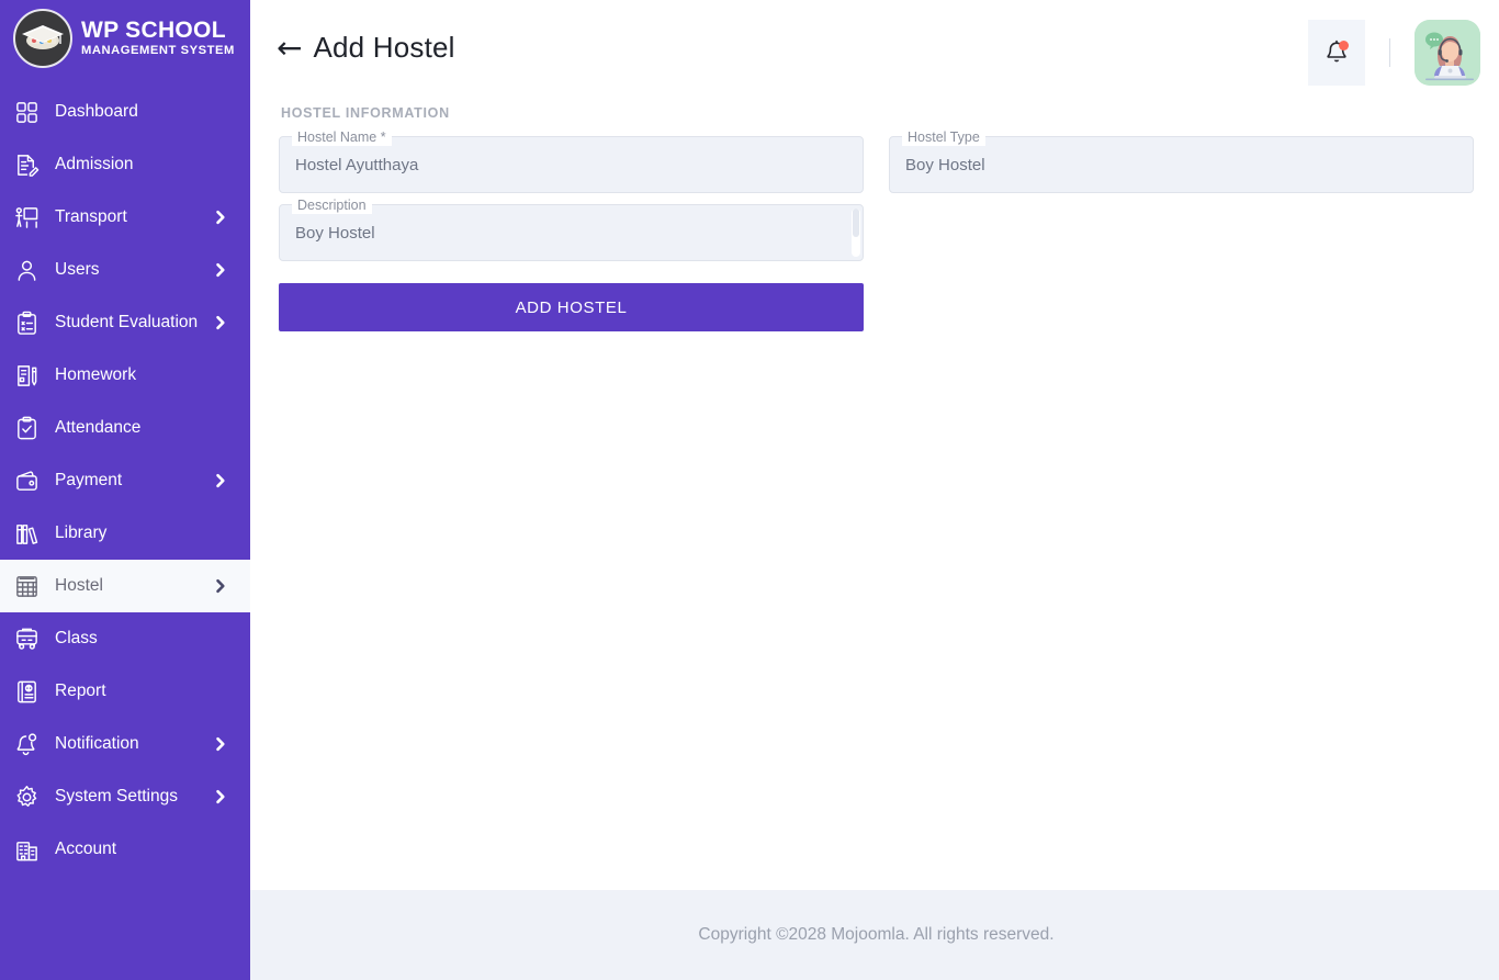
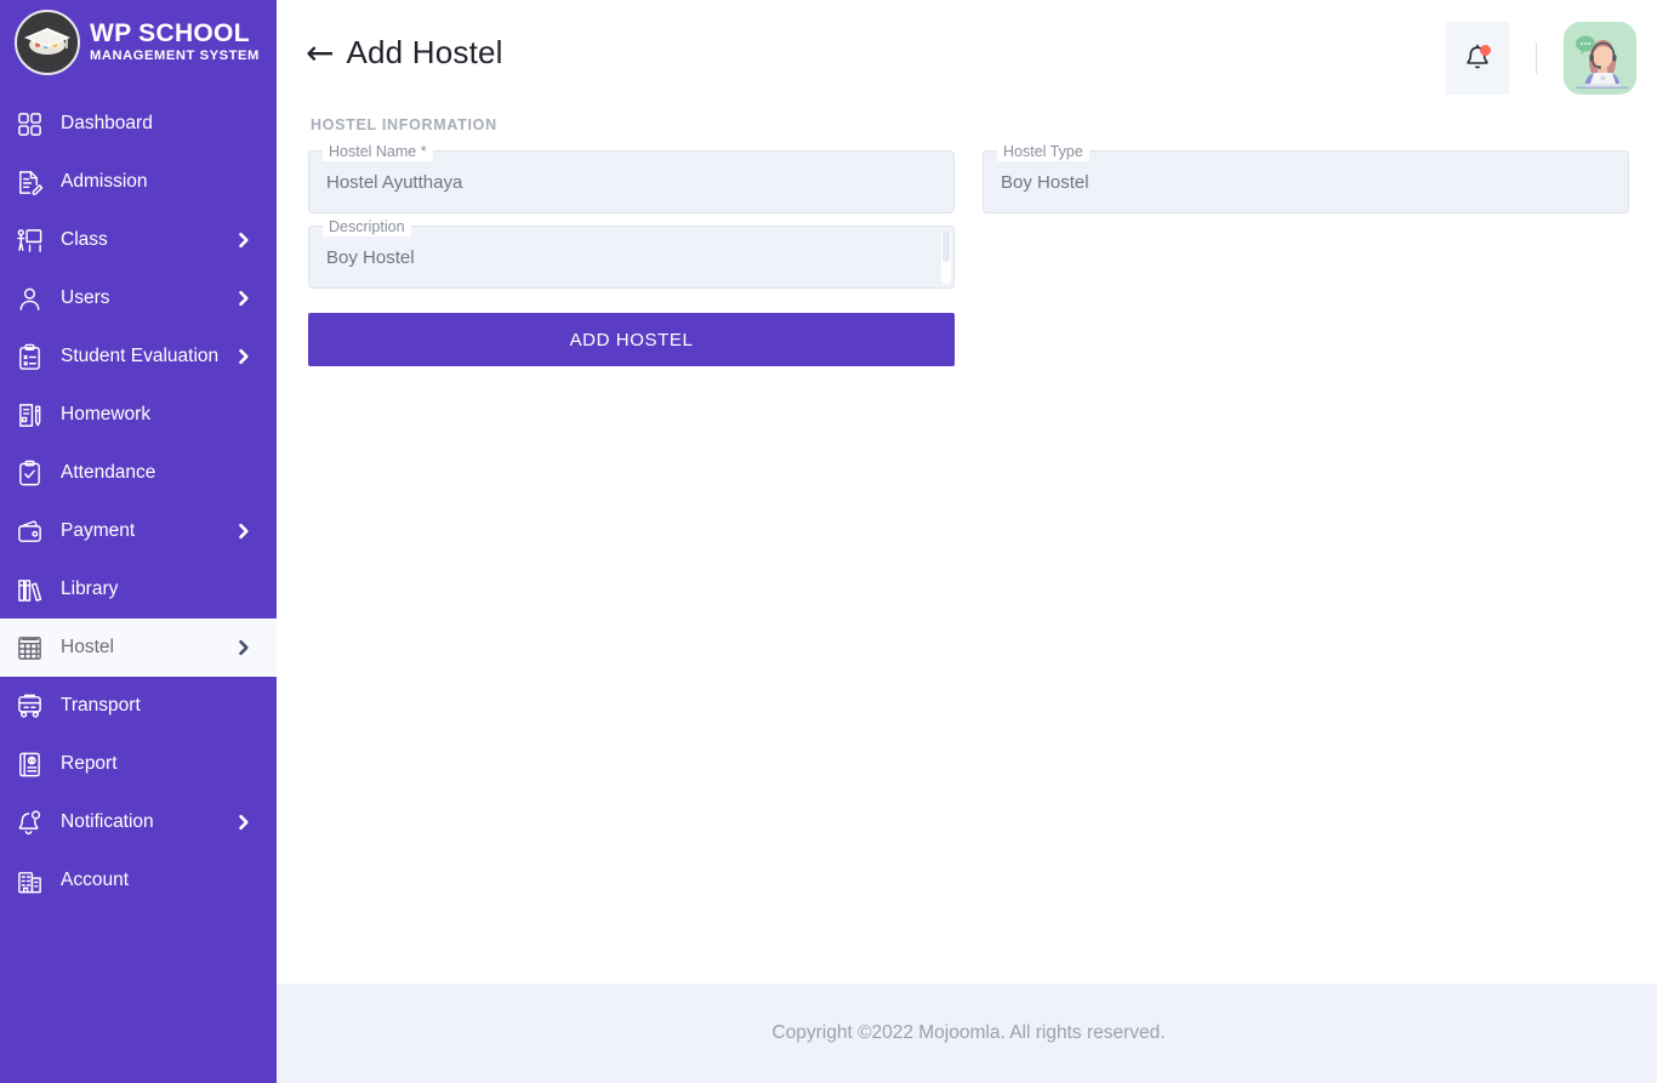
  WP SCHOOL
  MANAGEMENT SYSTEM
  Dashboard
  Admission
- Transport
+ Class
  Users
  Student Evaluation
  Homework
  Attendance
  Payment
  Library
  Hostel
- Class
+ Transport
  Report
  Notification
- System Settings
  Account
  ←
  Add Hostel
  HOSTEL INFORMATION
  Hostel Name *
  Hostel Ayutthaya
  Hostel Type
  Boy Hostel
  Description
  Boy Hostel
  ADD HOSTEL
- Copyright ©2028 Mojoomla. All rights reserved.
+ Copyright ©2022 Mojoomla. All rights reserved.
